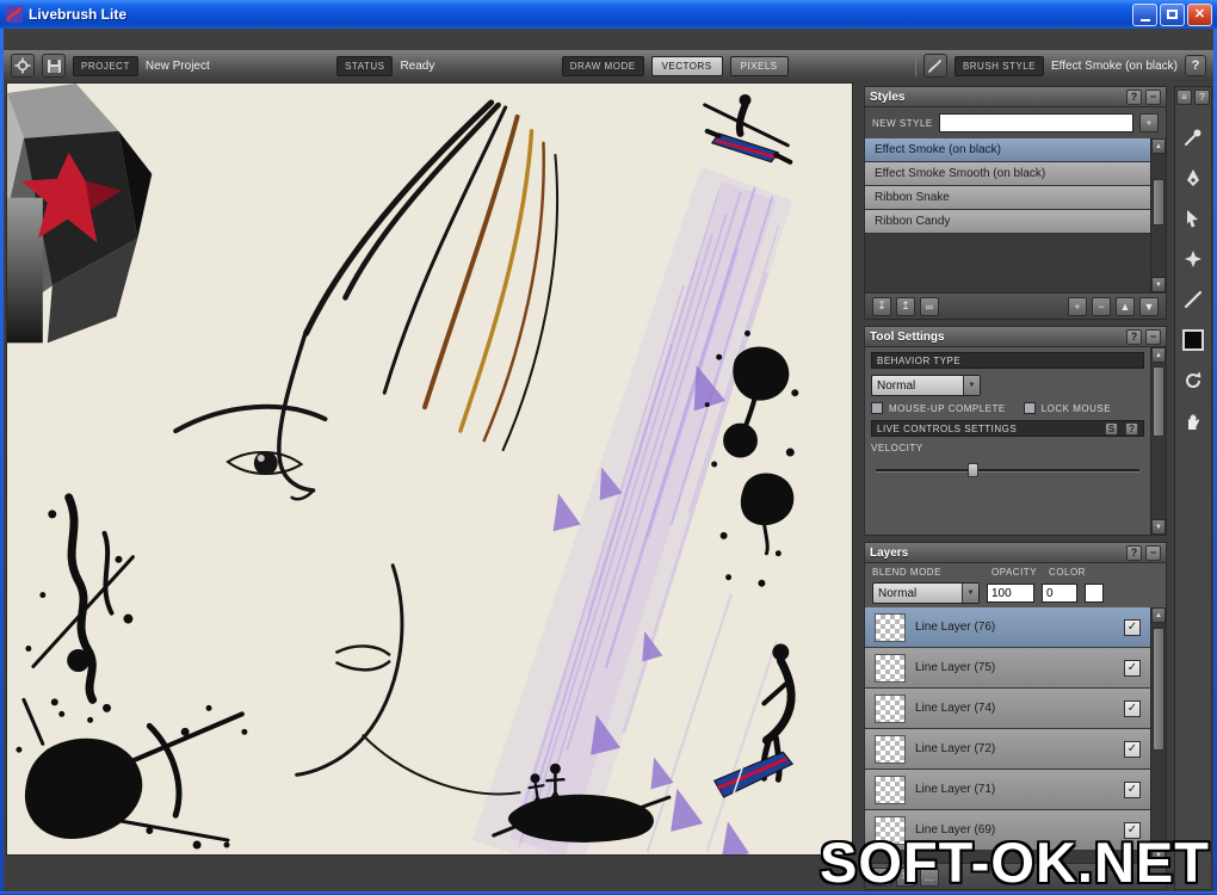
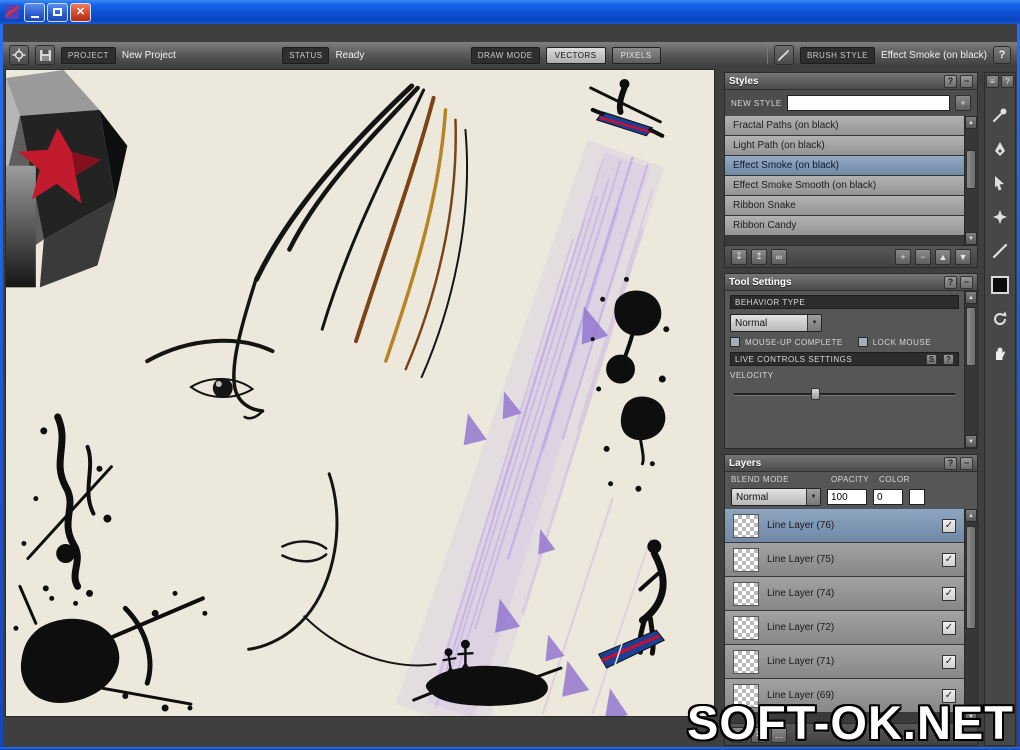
- Livebrush Lite
  ✕
  PROJECT
  New Project
  STATUS
  Ready
  DRAW MODE
  VECTORS
  PIXELS
  BRUSH STYLE
  Effect Smoke (on black)
  ?
  Styles
  ?
  −
  NEW STYLE
  +
+ Fractal Paths (on black)
+ Light Path (on black)
  Effect Smoke (on black)
  Effect Smoke Smooth (on black)
  Ribbon Snake
  Ribbon Candy
  ↧
  ↥
  ∞
  +
  −
  ▲
  ▼
  Tool Settings
  ?
  −
  BEHAVIOR TYPE
  Normal
  MOUSE-UP COMPLETE
  LOCK MOUSE
  LIVE CONTROLS SETTINGS
  S
  ?
  VELOCITY
  Layers
  ?
  −
  BLEND MODE
  OPACITY
  COLOR
  Normal
  100
  0
  Line Layer (76)
  ✓
  Line Layer (75)
  ✓
  Line Layer (74)
  ✓
  Line Layer (72)
  ✓
  Line Layer (71)
  ✓
  Line Layer (69)
  ✓
  ▣
  ✕
  …
  ≡
  ?
  SOFT-OK.NET
